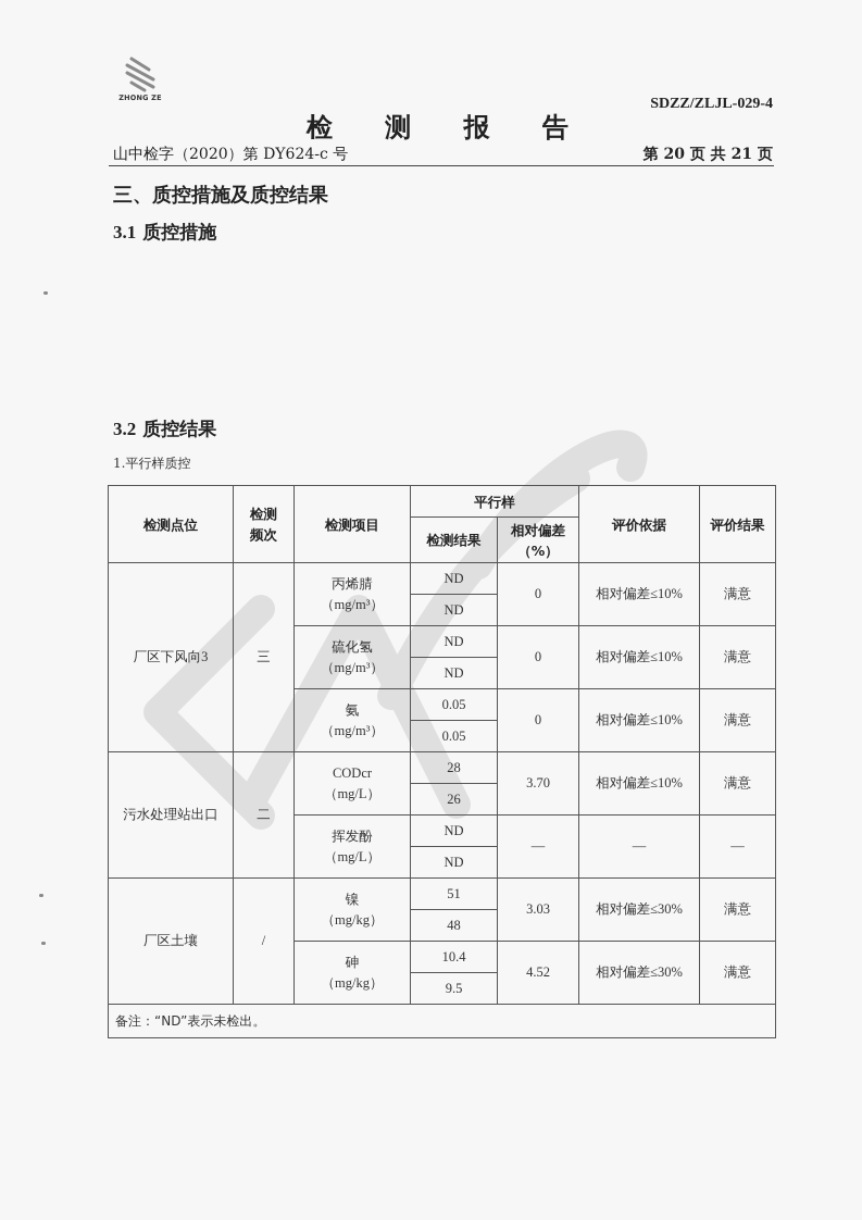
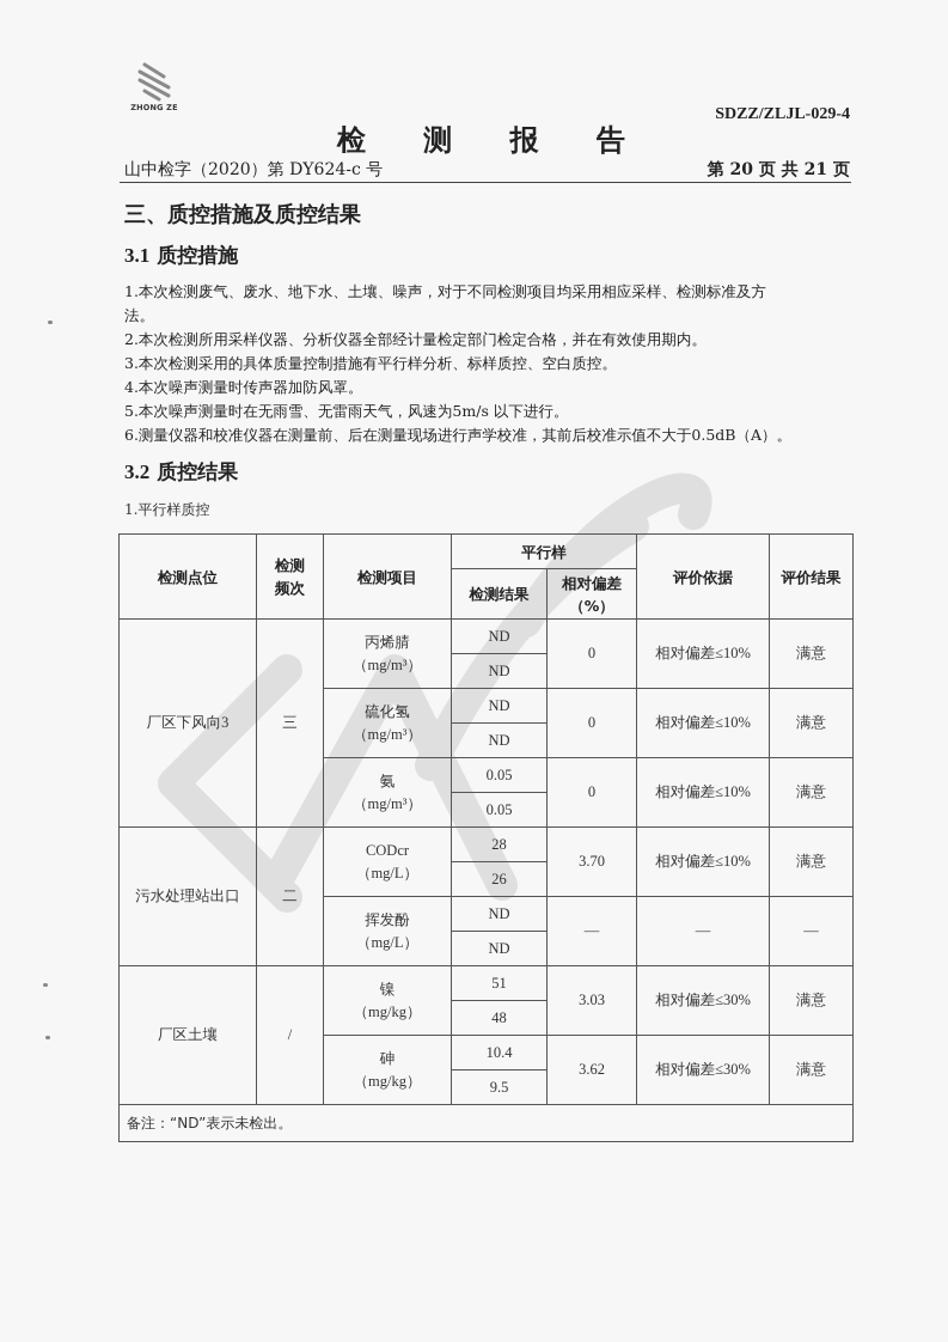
  ZHONG ZE
  SDZZ/ZLJL-029-4
  检 测 报 告
  山中检字（2020）第 DY624-c 号
  第 20 页 共 21 页
  三、质控措施及质控结果
  3.1 质控措施
+ 1.本次检测废气、废水、地下水、土壤、噪声，对于不同检测项目均采用相应采样、检测标准及方
+ 法。
+ 2.本次检测所用采样仪器、分析仪器全部经计量检定部门检定合格，并在有效使用期内。
+ 3.本次检测采用的具体质量控制措施有平行样分析、标样质控、空白质控。
+ 4.本次噪声测量时传声器加防风罩。
+ 5.本次噪声测量时在无雨雪、无雷雨天气，风速为5m/s 以下进行。
+ 6.测量仪器和校准仪器在测量前、后在测量现场进行声学校准，其前后校准示值不大于0.5dB（A）。
  3.2 质控结果
  1.平行样质控
  检测点位	检测频次	检测项目	平行样	评价依据	评价结果
  检测结果	相对偏差（%）
  厂区下风向3	三	丙烯腈（mg/m³）	ND	0	相对偏差≤10%	满意
  ND
  硫化氢（mg/m³）	ND	0	相对偏差≤10%	满意
  ND
  氨（mg/m³）	0.05	0	相对偏差≤10%	满意
  0.05
  污水处理站出口	二	CODcr（mg/L）	28	3.70	相对偏差≤10%	满意
  26
  挥发酚（mg/L）	ND	—	—	—
  ND
  厂区土壤	/	镍（mg/kg）	51	3.03	相对偏差≤30%	满意
  48
- 砷（mg/kg）	10.4	4.52	相对偏差≤30%	满意
+ 砷（mg/kg）	10.4	3.62	相对偏差≤30%	满意
  9.5
  备注：“ND”表示未检出。
